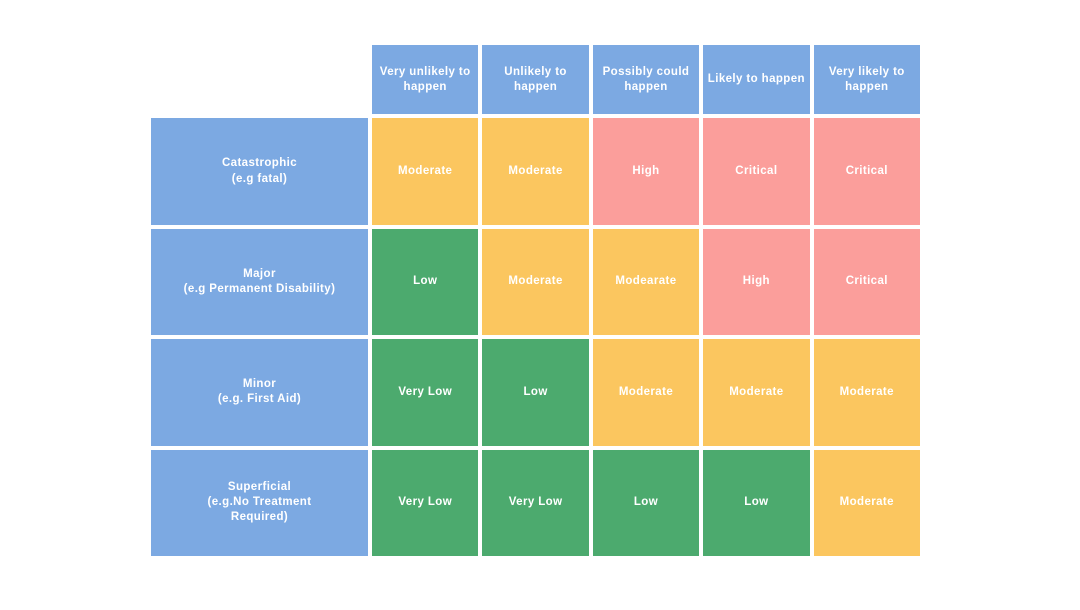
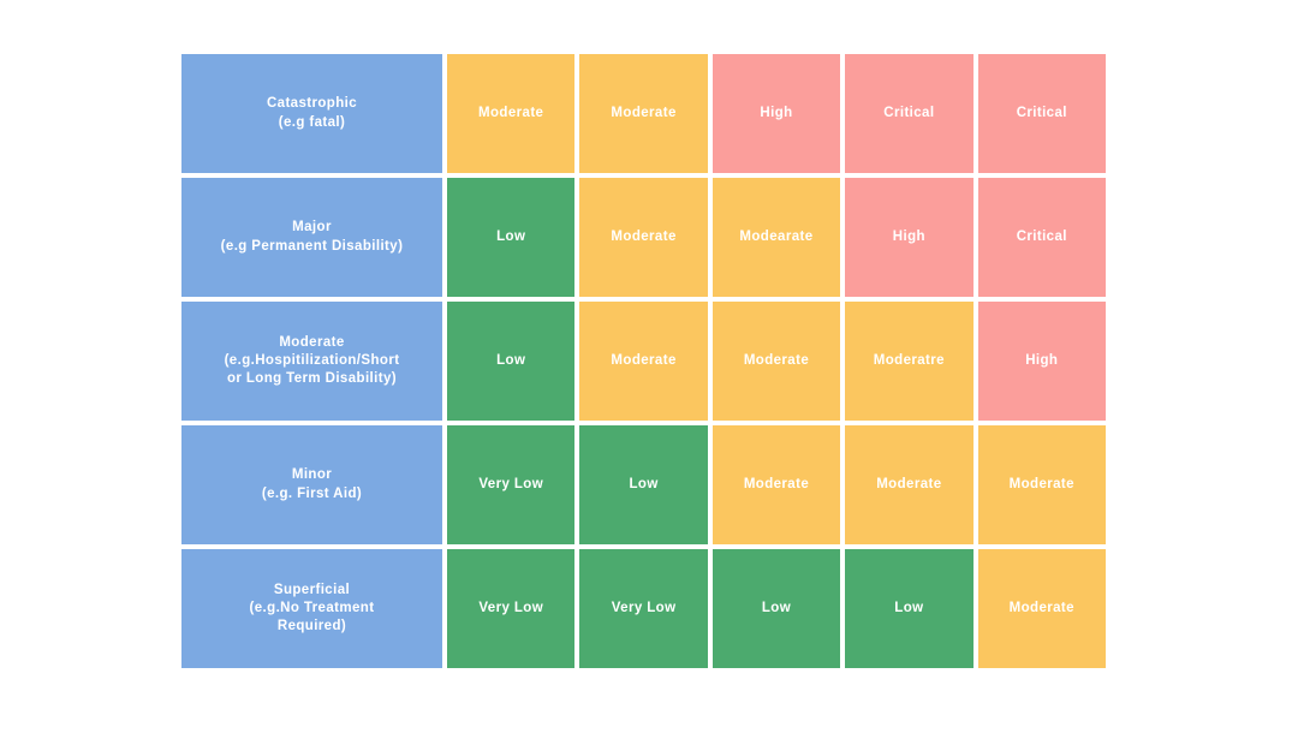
- 	Very unlikely to happen	Unlikely to happen	Possibly could happen	Likely to happen	Very likely to happen
  Catastrophic(e.g fatal)	Moderate	Moderate	High	Critical	Critical
  Major(e.g Permanent Disability)	Low	Moderate	Modearate	High	Critical
+ Moderate(e.g.Hospitilization/Shortor Long Term Disability)	Low	Moderate	Moderate	Moderatre	High
  Minor(e.g. First Aid)	Very Low	Low	Moderate	Moderate	Moderate
  Superficial(e.g.No TreatmentRequired)	Very Low	Very Low	Low	Low	Moderate
